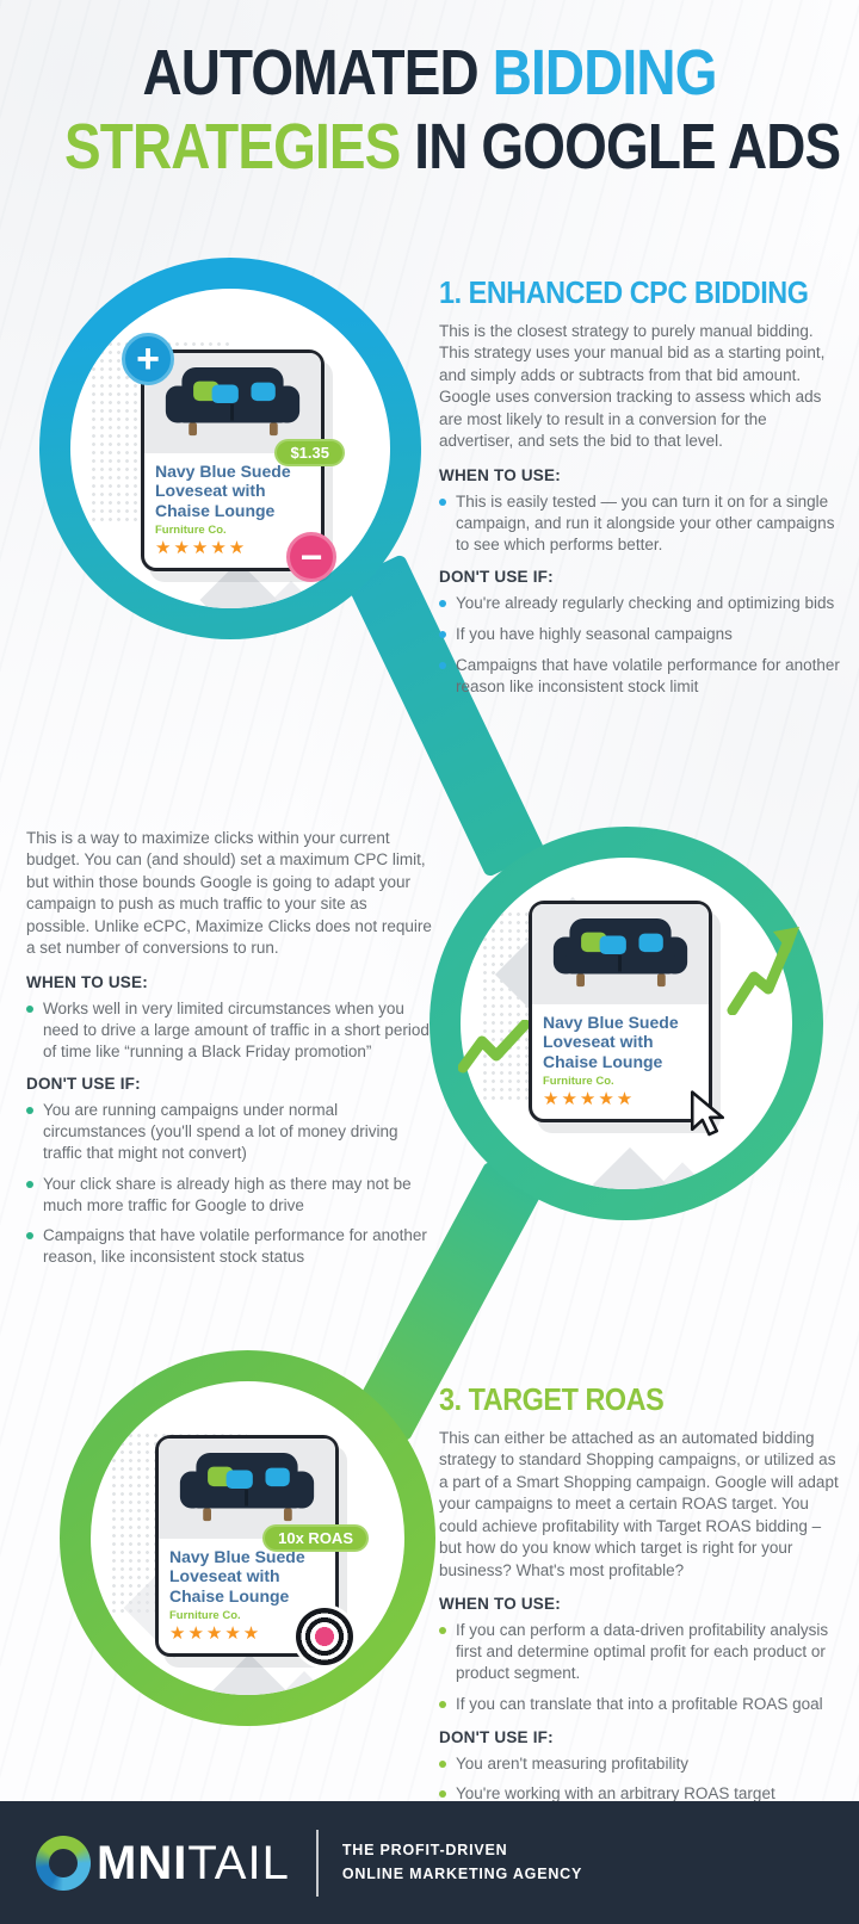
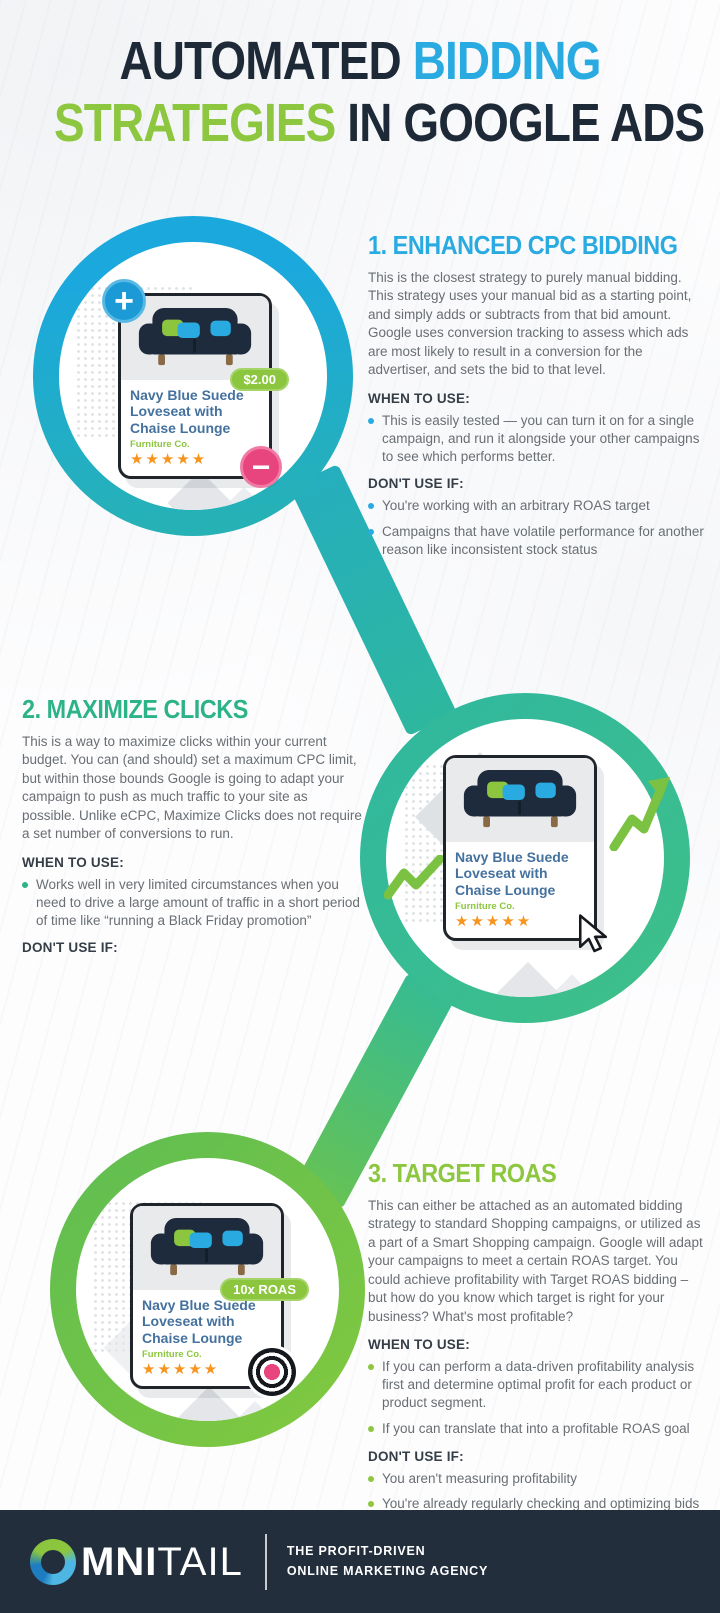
  AUTOMATED BIDDING
  STRATEGIES IN GOOGLE ADS
  +
- $1.35
+ $2.00
  Navy Blue Suede Loveseat with Chaise Lounge
  Furniture Co.
  ★★★★★
  −
  1. ENHANCED CPC BIDDING
  This is the closest strategy to purely manual bidding. This strategy uses your manual bid as a starting point, and simply adds or subtracts from that bid amount. Google uses conversion tracking to assess which ads are most likely to result in a conversion for the advertiser, and sets the bid to that level.
  WHEN TO USE:
  This is easily tested — you can turn it on for a single campaign, and run it alongside your other campaigns to see which performs better.
  DON'T USE IF:
- You're already regularly checking and optimizing bids
+ You're working with an arbitrary ROAS target
- If you have highly seasonal campaigns
- Campaigns that have volatile performance for another reason like inconsistent stock limit
+ Campaigns that have volatile performance for another reason like inconsistent stock status
  Navy Blue Suede Loveseat with Chaise Lounge
  Furniture Co.
  ★★★★★
+ 2. MAXIMIZE CLICKS
  This is a way to maximize clicks within your current budget. You can (and should) set a maximum CPC limit, but within those bounds Google is going to adapt your campaign to push as much traffic to your site as possible. Unlike eCPC, Maximize Clicks does not require a set number of conversions to run.
  WHEN TO USE:
  Works well in very limited circumstances when you need to drive a large amount of traffic in a short period of time like “running a Black Friday promotion”
  DON'T USE IF:
- You are running campaigns under normal circumstances (you'll spend a lot of money driving traffic that might not convert)
- Your click share is already high as there may not be much more traffic for Google to drive
- Campaigns that have volatile performance for another reason, like inconsistent stock status
  10x ROAS
  Navy Blue Suede Loveseat with Chaise Lounge
  Furniture Co.
  ★★★★★
  3. TARGET ROAS
  This can either be attached as an automated bidding strategy to standard Shopping campaigns, or utilized as a part of a Smart Shopping campaign. Google will adapt your campaigns to meet a certain ROAS target. You could achieve profitability with Target ROAS bidding – but how do you know which target is right for your business? What's most profitable?
  WHEN TO USE:
  If you can perform a data-driven profitability analysis first and determine optimal profit for each product or product segment.
  If you can translate that into a profitable ROAS goal
  DON'T USE IF:
  You aren't measuring profitability
- You're working with an arbitrary ROAS target
+ You're already regularly checking and optimizing bids
  MNITAIL
  THE PROFIT-DRIVEN
  ONLINE MARKETING AGENCY
